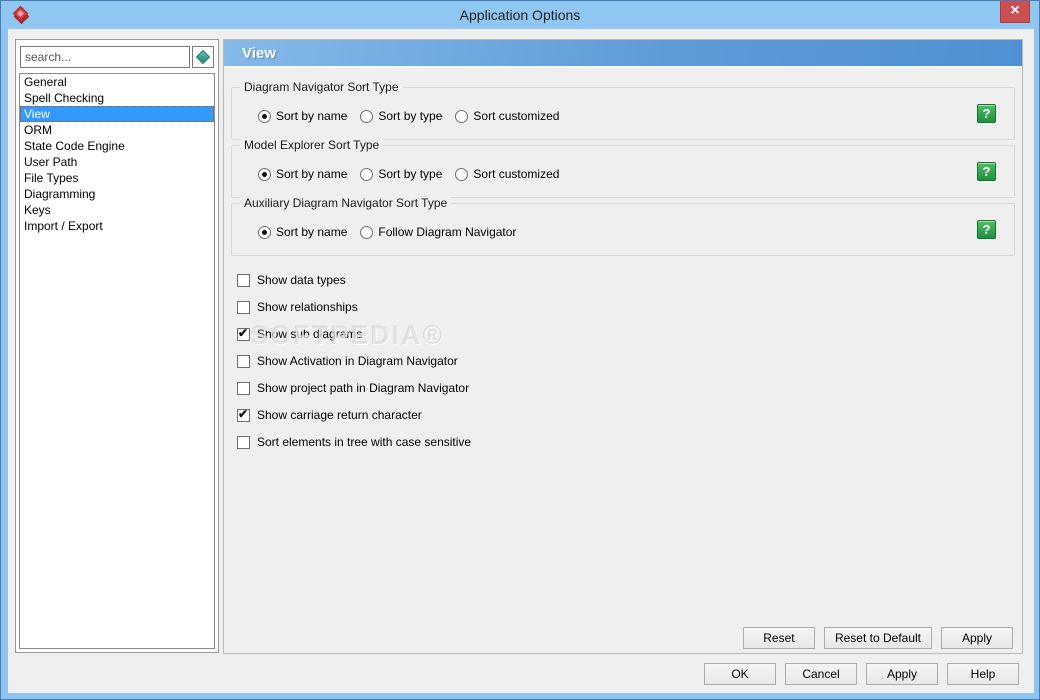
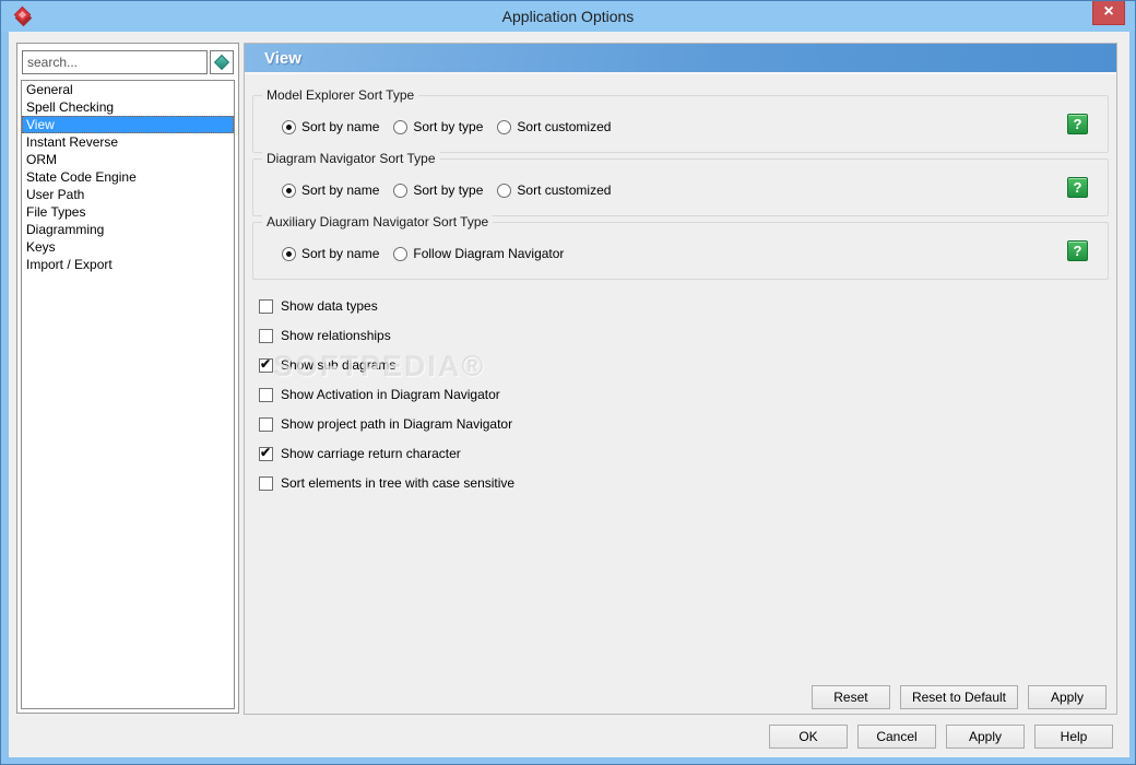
  Application Options
  ×
  search...
  General
  Spell Checking
  View
+ Instant Reverse
  ORM
  State Code Engine
  User Path
  File Types
  Diagramming
  Keys
  Import / Export
  View
- Diagram Navigator Sort Type
+ Model Explorer Sort Type
  Sort by name
  Sort by type
  Sort customized
  ?
- Model Explorer Sort Type
+ Diagram Navigator Sort Type
  Sort by name
  Sort by type
  Sort customized
  ?
  Auxiliary Diagram Navigator Sort Type
  Sort by name
  Follow Diagram Navigator
  ?
  Show data types
  Show relationships
  Show sub diagrams
  Show Activation in Diagram Navigator
  Show project path in Diagram Navigator
  Show carriage return character
  Sort elements in tree with case sensitive
  SOFTPEDIA®
  Reset
  Reset to Default
  Apply
  OK
  Cancel
  Apply
  Help
